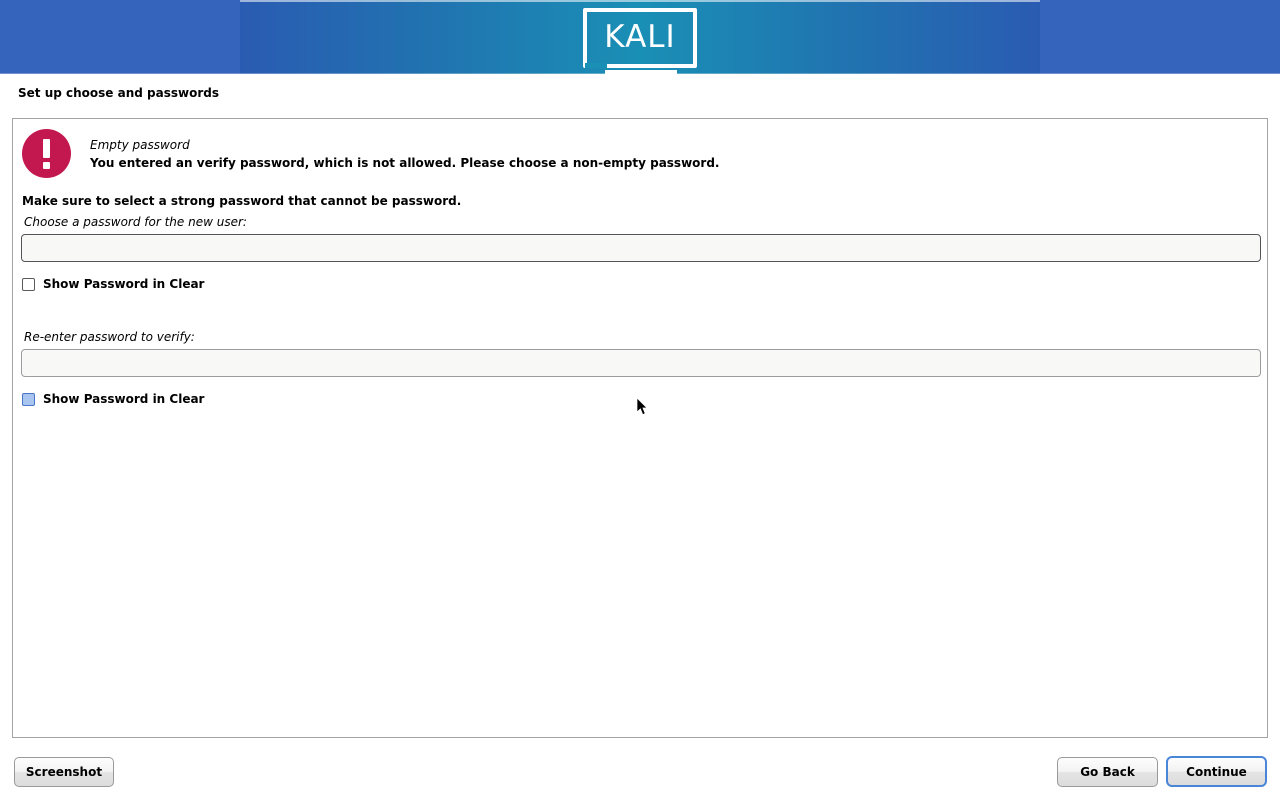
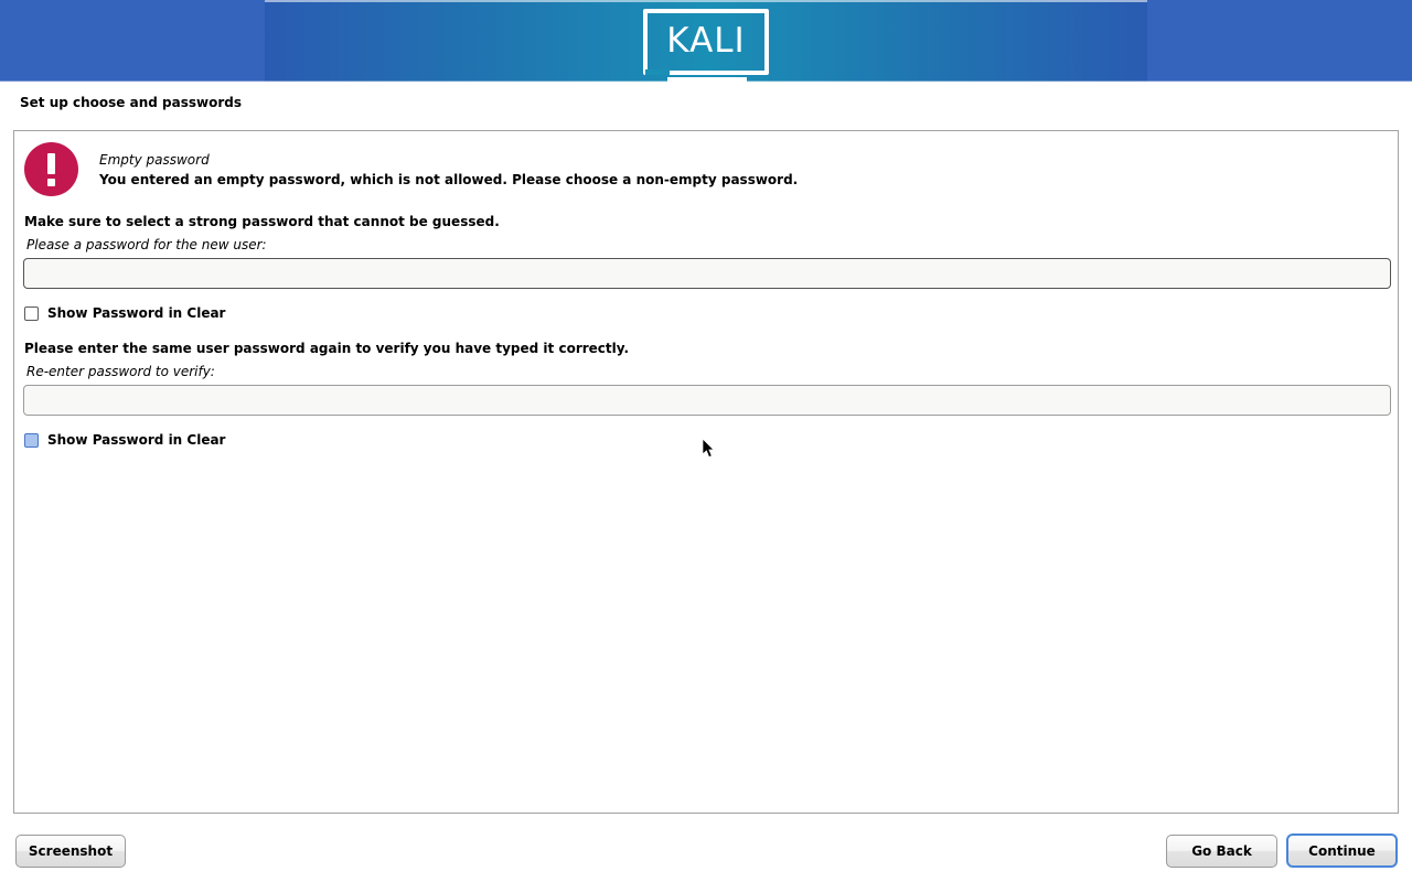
  KALI
  Set up choose and passwords
  Empty password
- You entered an verify password, which is not allowed. Please choose a non-empty password.
+ You entered an empty password, which is not allowed. Please choose a non-empty password.
- Make sure to select a strong password that cannot be password.
+ Make sure to select a strong password that cannot be guessed.
- Choose a password for the new user:
+ Please a password for the new user:
  Show Password in Clear
+ Please enter the same user password again to verify you have typed it correctly.
  Re-enter password to verify:
  Show Password in Clear
  Screenshot
  Go Back
  Continue
